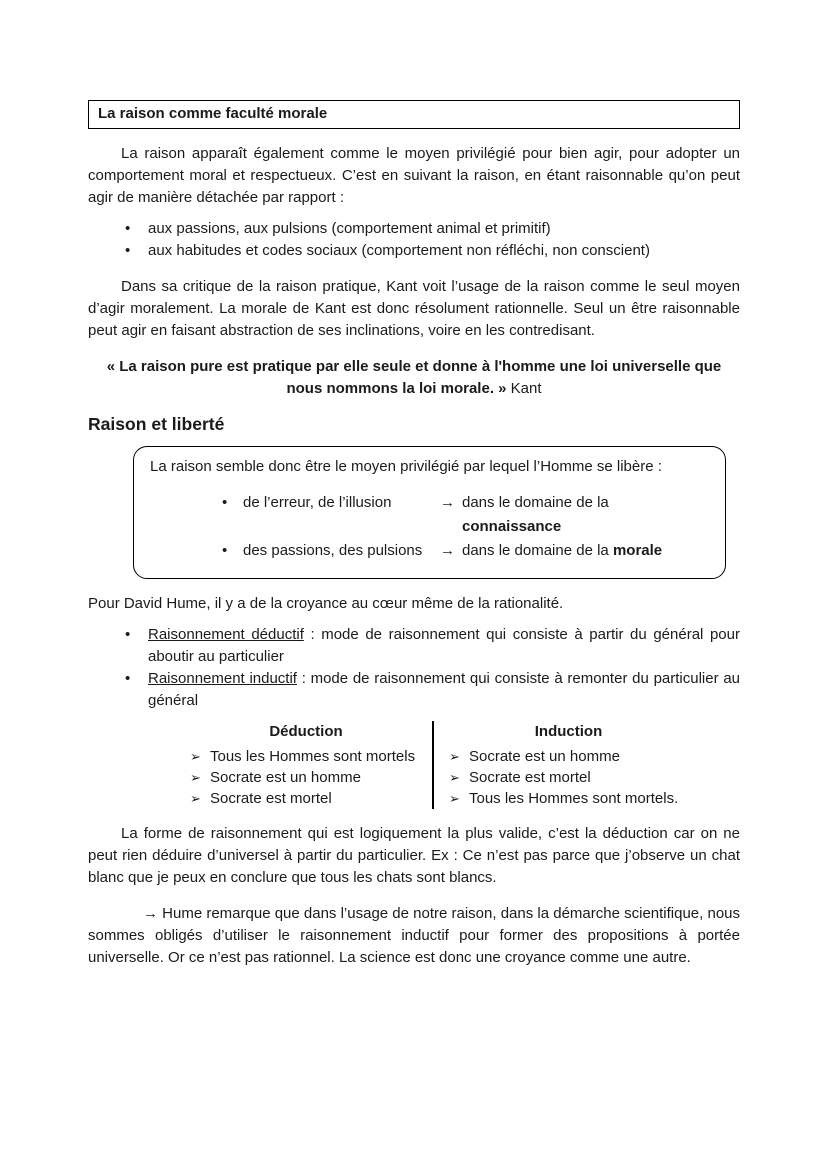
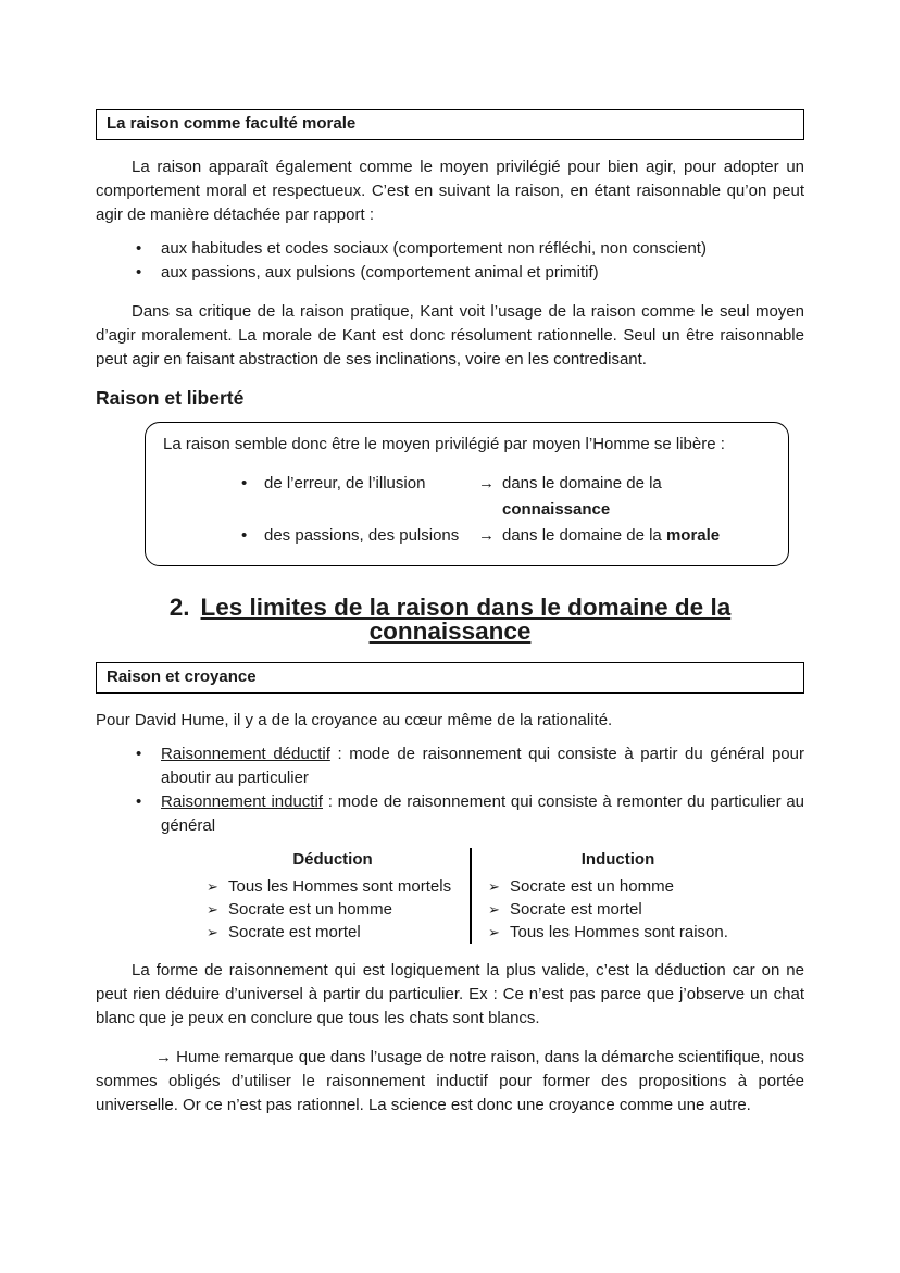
  La raison comme faculté morale
  La raison apparaît également comme le moyen privilégié pour bien agir, pour adopter un comportement moral et respectueux. C’est en suivant la raison, en étant raisonnable qu’on peut agir de manière détachée par rapport :
  •
- aux passions, aux pulsions (comportement animal et primitif)
+ aux habitudes et codes sociaux (comportement non réfléchi, non conscient)
  •
- aux habitudes et codes sociaux (comportement non réfléchi, non conscient)
+ aux passions, aux pulsions (comportement animal et primitif)
  Dans sa critique de la raison pratique, Kant voit l’usage de la raison comme le seul moyen d’agir moralement. La morale de Kant est donc résolument rationnelle. Seul un être raisonnable peut agir en faisant abstraction de ses inclinations, voire en les contredisant.
- « La raison pure est pratique par elle seule et donne à l'homme une loi universelle que nous nommons la loi morale. » Kant
  Raison et liberté
- La raison semble donc être le moyen privilégié par lequel l’Homme se libère :
+ La raison semble donc être le moyen privilégié par moyen l’Homme se libère :
  •
  de l’erreur, de l’illusion
  →
  dans le domaine de la connaissance
  •
  des passions, des pulsions
  →
  dans le domaine de la morale
+ 2. Les limites de la raison dans le domaine de la connaissance
+ Raison et croyance
  Pour David Hume, il y a de la croyance au cœur même de la rationalité.
  •
  Raisonnement déductif : mode de raisonnement qui consiste à partir du général pour aboutir au particulier
  •
  Raisonnement inductif : mode de raisonnement qui consiste à remonter du particulier au général
  Déduction
  ➢
  Tous les Hommes sont mortels
  ➢
  Socrate est un homme
  ➢
  Socrate est mortel
  Induction
  ➢
  Socrate est un homme
  ➢
  Socrate est mortel
  ➢
- Tous les Hommes sont mortels.
+ Tous les Hommes sont raison.
  La forme de raisonnement qui est logiquement la plus valide, c’est la déduction car on ne peut rien déduire d’universel à partir du particulier. Ex : Ce n’est pas parce que j’observe un chat blanc que je peux en conclure que tous les chats sont blancs.
  → Hume remarque que dans l’usage de notre raison, dans la démarche scientifique, nous sommes obligés d’utiliser le raisonnement inductif pour former des propositions à portée universelle. Or ce n’est pas rationnel. La science est donc une croyance comme une autre.
